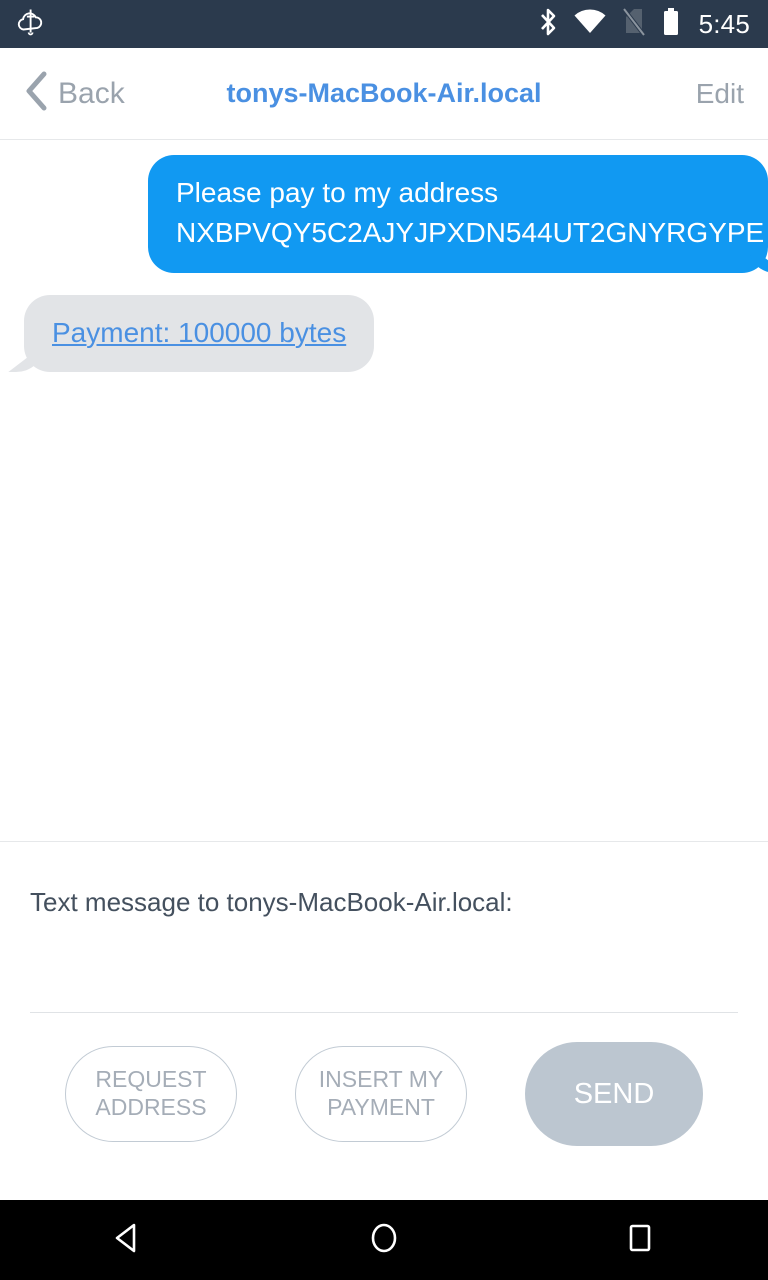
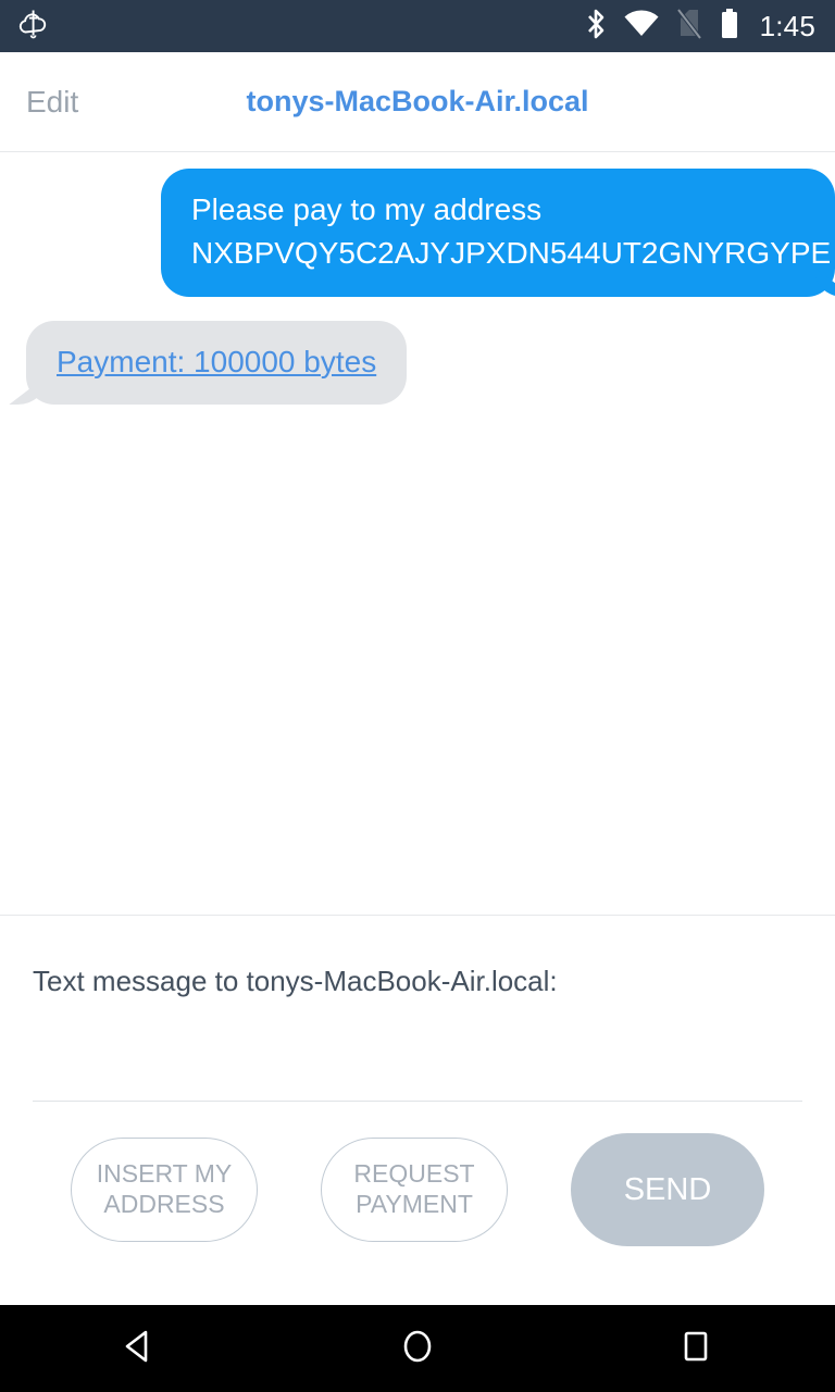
- 5:45
+ 1:45
- Back
  tonys-MacBook-Air.local
  Edit
  Please pay to my address
  NXBPVQY5C2AJYJPXDN544UT2GNYRGYPE
  Payment: 100000 bytes
  Text message to tonys-MacBook-Air.local:
- REQUEST
+ INSERT MY
  ADDRESS
- INSERT MY
+ REQUEST
  PAYMENT
  SEND
